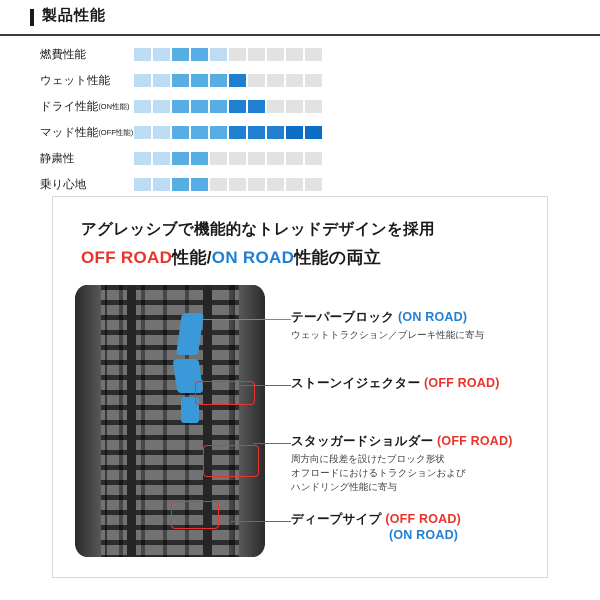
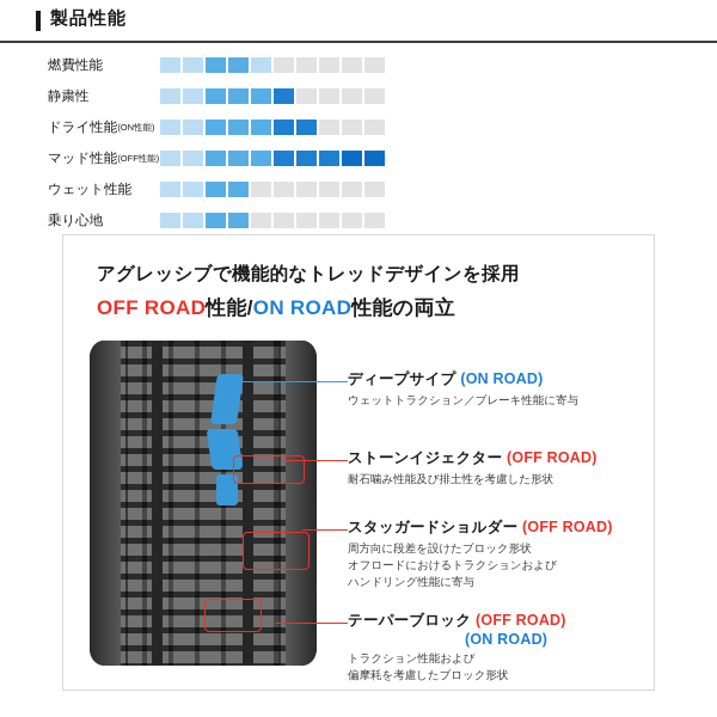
  製品性能
  燃費性能
- ウェット性能
+ 静粛性
  ドライ性能(ON性能)
  マッド性能(OFF性能)
- 静粛性
+ ウェット性能
  乗り心地
  アグレッシブで機能的なトレッドデザインを採用
  OFF ROAD性能/ON ROAD性能の両立
- テーパーブロック (ON ROAD)
+ ディープサイプ (ON ROAD)
  ウェットトラクション／ブレーキ性能に寄与
  ストーンイジェクター (OFF ROAD)
+ 耐石噛み性能及び排土性を考慮した形状
  スタッガードショルダー (OFF ROAD)
  周方向に段差を設けたブロック形状
  オフロードにおけるトラクションおよび
  ハンドリング性能に寄与
- ディープサイプ (OFF ROAD)
+ テーパーブロック (OFF ROAD)
  (ON ROAD)
+ トラクション性能および
+ 偏摩耗を考慮したブロック形状
